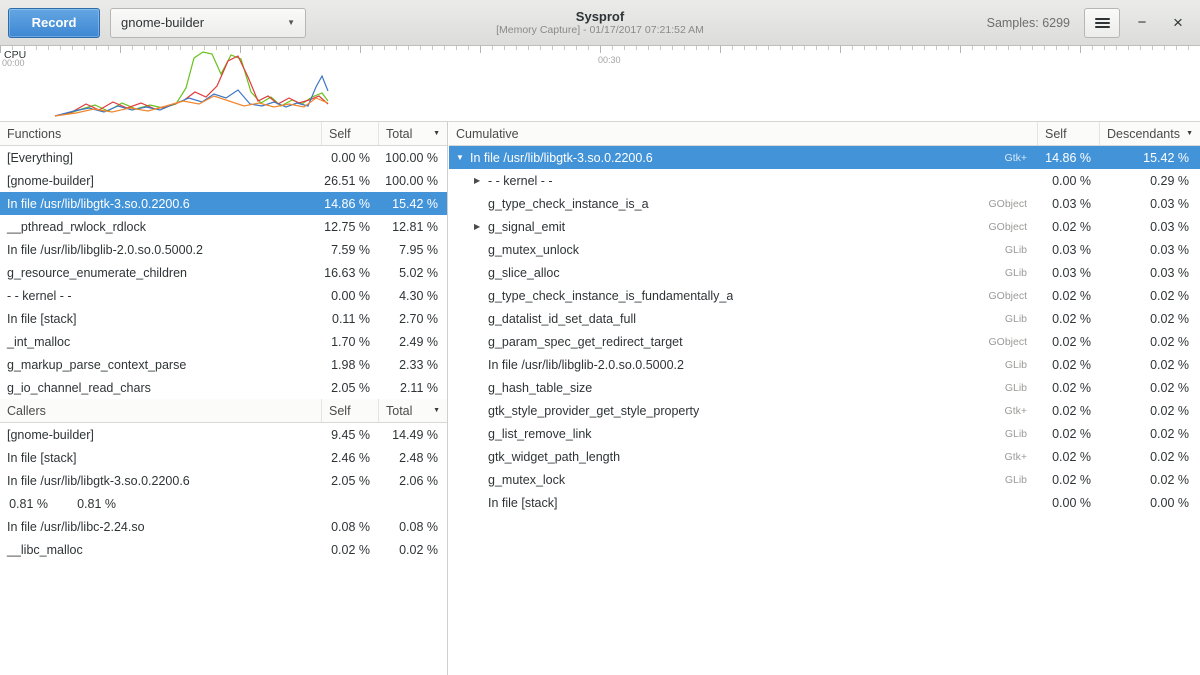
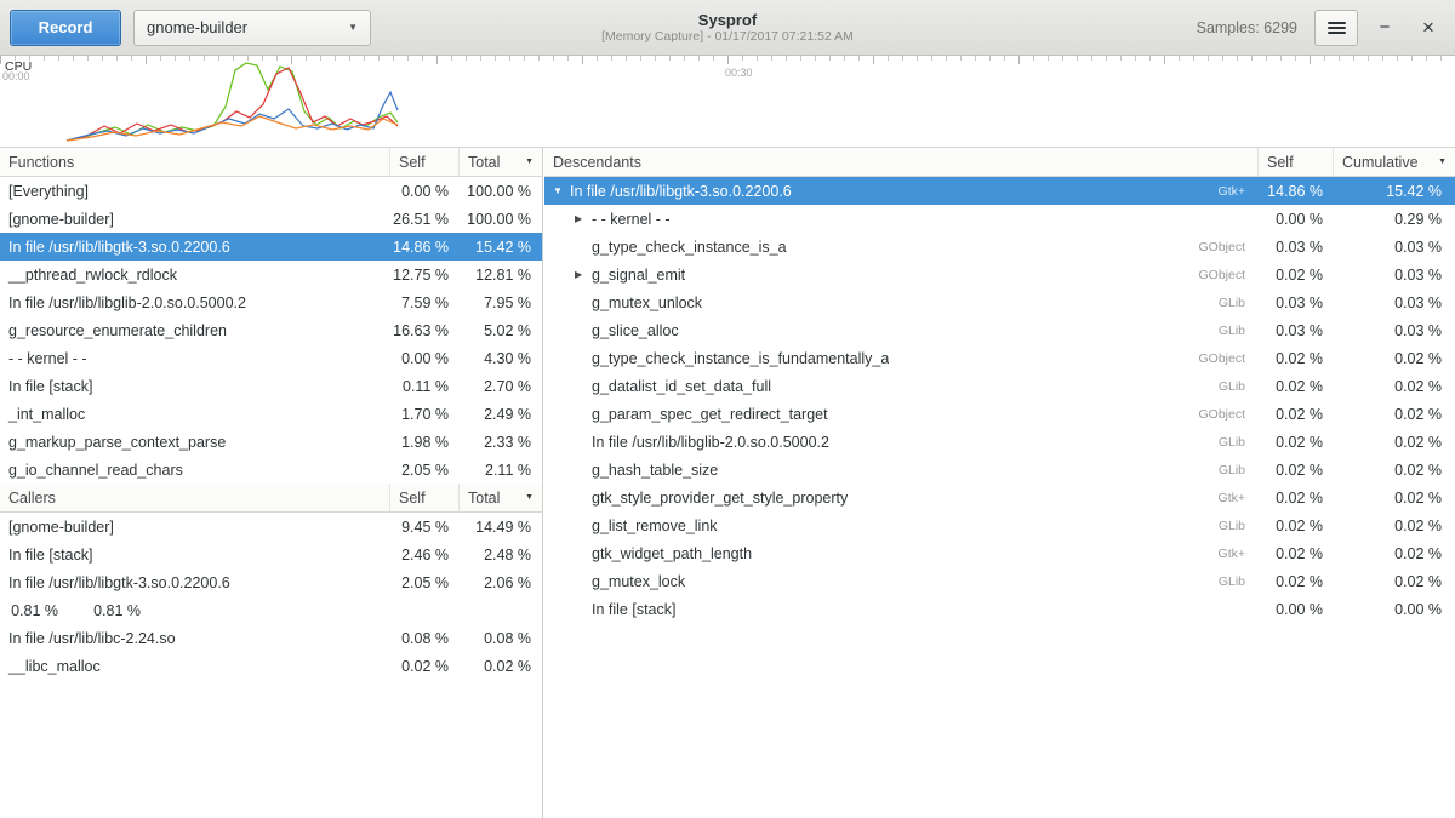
  Record
  gnome-builder
  ▼
  Sysprof
  [Memory Capture] - 01/17/2017 07:21:52 AM
  Samples: 6299
  −
  ×
  CPU
  00:00
  00:30
  Functions
  Self
  Total
  [Everything]
  0.00 %
  100.00 %
  [gnome-builder]
  26.51 %
  100.00 %
  In file /usr/lib/libgtk-3.so.0.2200.6
  14.86 %
  15.42 %
  __pthread_rwlock_rdlock
  12.75 %
  12.81 %
  In file /usr/lib/libglib-2.0.so.0.5000.2
  7.59 %
  7.95 %
  g_resource_enumerate_children
  16.63 %
  5.02 %
  - - kernel - -
  0.00 %
  4.30 %
  In file [stack]
  0.11 %
  2.70 %
  _int_malloc
  1.70 %
  2.49 %
  g_markup_parse_context_parse
  1.98 %
  2.33 %
  g_io_channel_read_chars
  2.05 %
  2.11 %
  Callers
  Self
  Total
  [gnome-builder]
  9.45 %
  14.49 %
  In file [stack]
  2.46 %
  2.48 %
  In file /usr/lib/libgtk-3.so.0.2200.6
  2.05 %
  2.06 %
  0.81 %
  0.81 %
  In file /usr/lib/libc-2.24.so
  0.08 %
  0.08 %
  __libc_malloc
  0.02 %
  0.02 %
- Cumulative
+ Descendants
  Self
- Descendants
+ Cumulative
  ▼
  In file /usr/lib/libgtk-3.so.0.2200.6
  Gtk+
  14.86 %
  15.42 %
  ▶
  - - kernel - -
  0.00 %
  0.29 %
  g_type_check_instance_is_a
  GObject
  0.03 %
  0.03 %
  ▶
  g_signal_emit
  GObject
  0.02 %
  0.03 %
  g_mutex_unlock
  GLib
  0.03 %
  0.03 %
  g_slice_alloc
  GLib
  0.03 %
  0.03 %
  g_type_check_instance_is_fundamentally_a
  GObject
  0.02 %
  0.02 %
  g_datalist_id_set_data_full
  GLib
  0.02 %
  0.02 %
  g_param_spec_get_redirect_target
  GObject
  0.02 %
  0.02 %
  In file /usr/lib/libglib-2.0.so.0.5000.2
  GLib
  0.02 %
  0.02 %
  g_hash_table_size
  GLib
  0.02 %
  0.02 %
  gtk_style_provider_get_style_property
  Gtk+
  0.02 %
  0.02 %
  g_list_remove_link
  GLib
  0.02 %
  0.02 %
  gtk_widget_path_length
  Gtk+
  0.02 %
  0.02 %
  g_mutex_lock
  GLib
  0.02 %
  0.02 %
  In file [stack]
  0.00 %
  0.00 %
